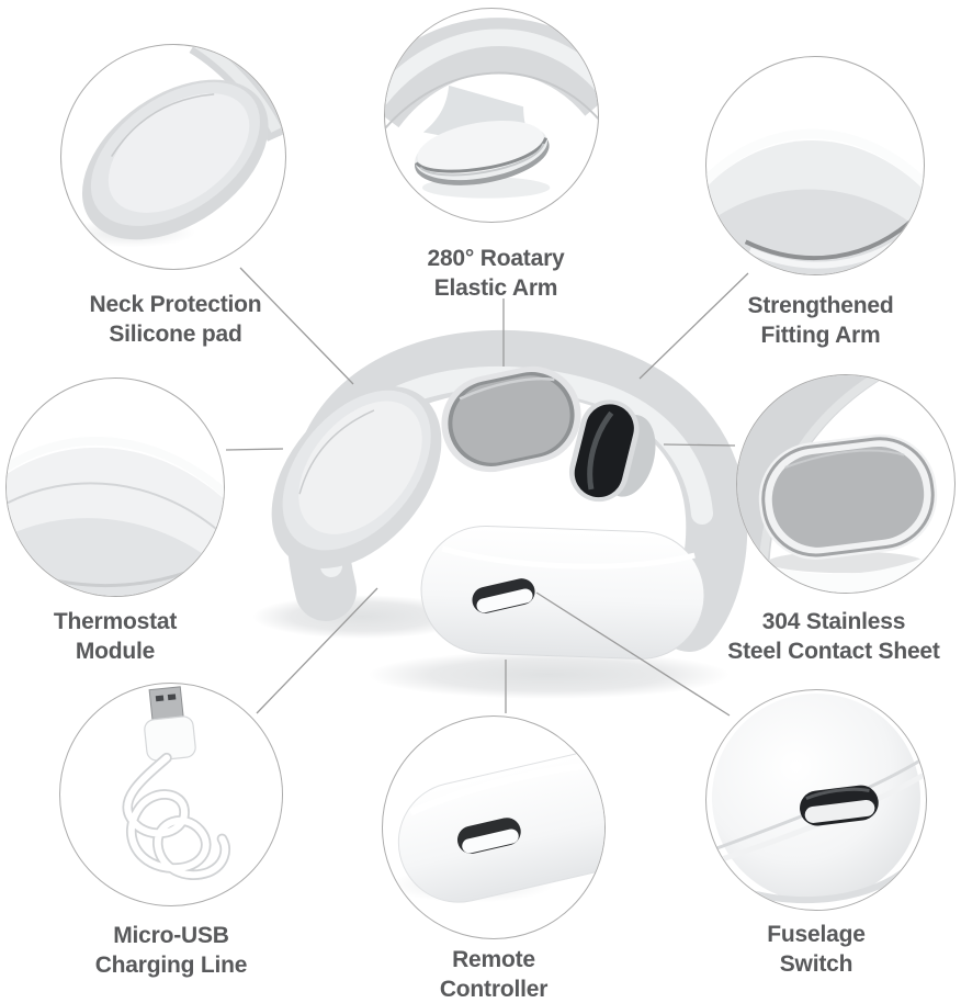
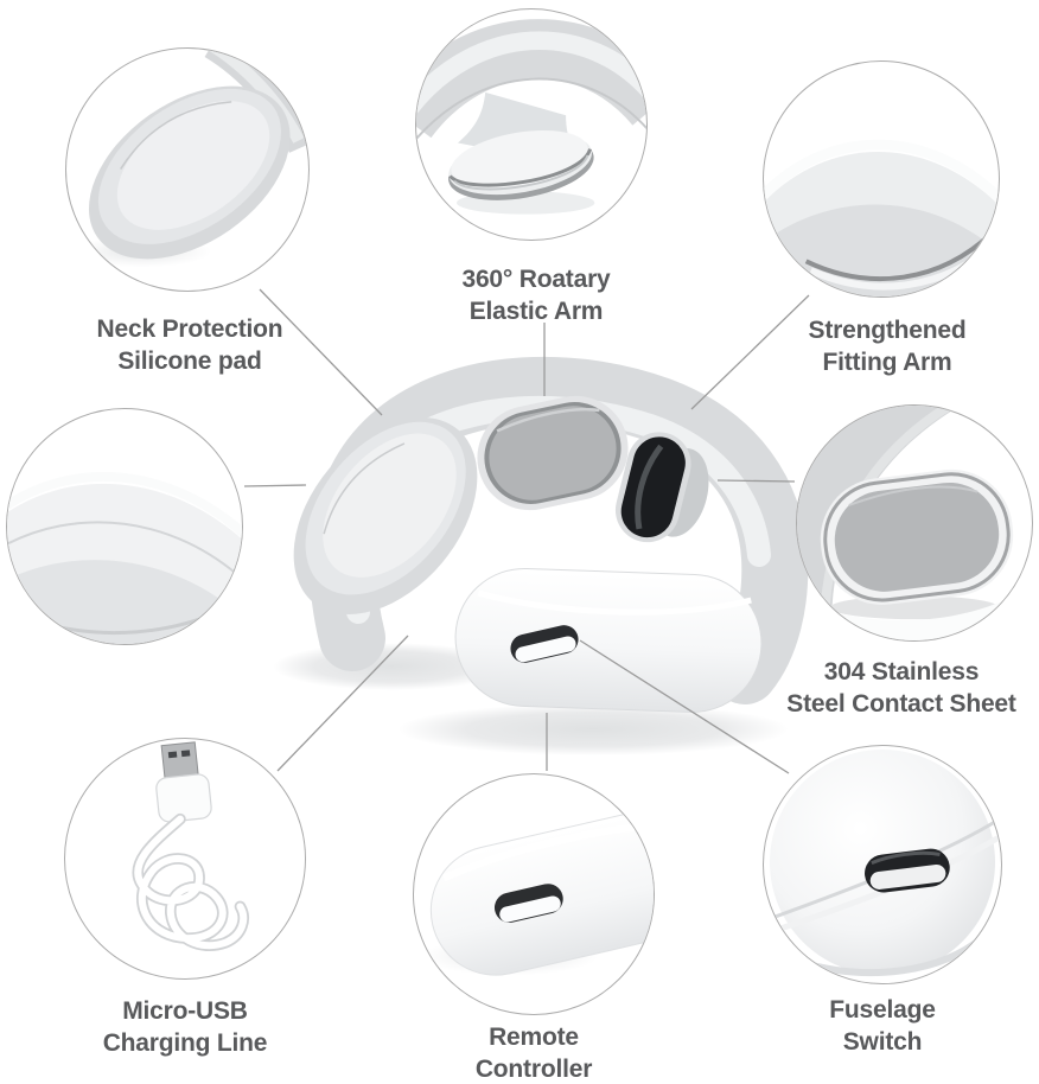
  Neck Protection
  Silicone pad
- 280° Roatary
+ 360° Roatary
  Elastic Arm
  Strengthened
  Fitting Arm
- Thermostat
- Module
  304 Stainless
  Steel Contact Sheet
  Micro-USB
  Charging Line
  Remote
  Controller
  Fuselage
  Switch
